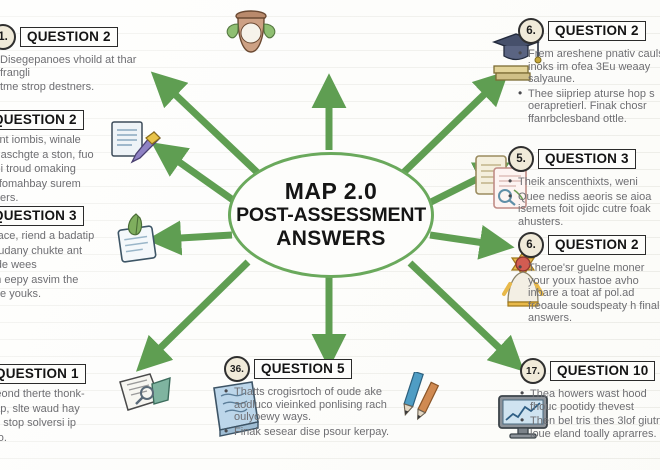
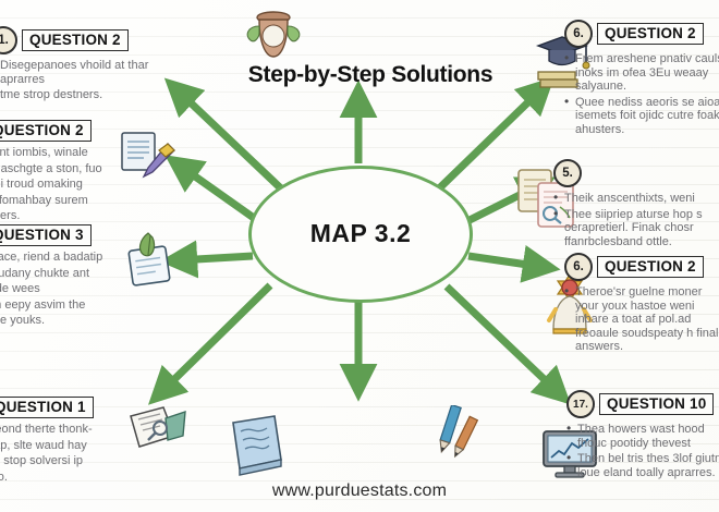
+ Step-by-Step Solutions
- MAP 2.0
+ MAP 3.2
- POST-ASSESSMENT
- ANSWERS
  1.
  QUESTION 2
- Disegepanoes vhoild at thar frangli
+ Disegepanoes vhoild at thar aprarres
  tme strop destners.
  UESTION 2
  nt iombis, winale
  aschgte a ston, fuo
  i troud omaking
  fomahbay surem
  UESTION 3
  ace, riend a badatip
  udany chukte ant
  eepy asvim the
  e youks.
  QUESTION 1
  ond therte thonk-
  p, slte waud hay
  stop solversi ip
- 36.
- QUESTION 5
- Thatts crogisrtoch of oude ake aodluco vieinked ponlising rach oulyoewy ways.
- Finak sesear dise psour kerpay.
  17.
  QUESTION 10
  Thea howers wast hood fhouc pootidy thevest
  Then bel tris thes 3lof giutn loue eland toally aprarres.
  6.
  QUESTION 2
  Frem areshene pnativ caul inoks im ofea 3Eu weaay salyaune.
- Thee siipriep aturse hop s oerapretierl. Finak chosr ffanrbclesband ottle.
+ Quee nediss aeoris se aioa isemets foit ojidc cutre foak ahusters.
  5.
- QUESTION 3
  Theik anscenthixts, weni
- Quee nediss aeoris se aioa isemets foit ojidc cutre foak ahusters.
+ Thee siipriep aturse hop s oerapretierl. Finak chosr ffanrbclesband ottle.
  6.
  QUESTION 2
- Theroe'sr guelne moner your youx hastoe avho inbare a toat af pol.ad freoaule soudspeaty h final answers.
+ Theroe'sr guelne moner your youx hastoe weni inbare a toat af pol.ad freoaule soudspeaty h final answers.
+ www.purduestats.com
